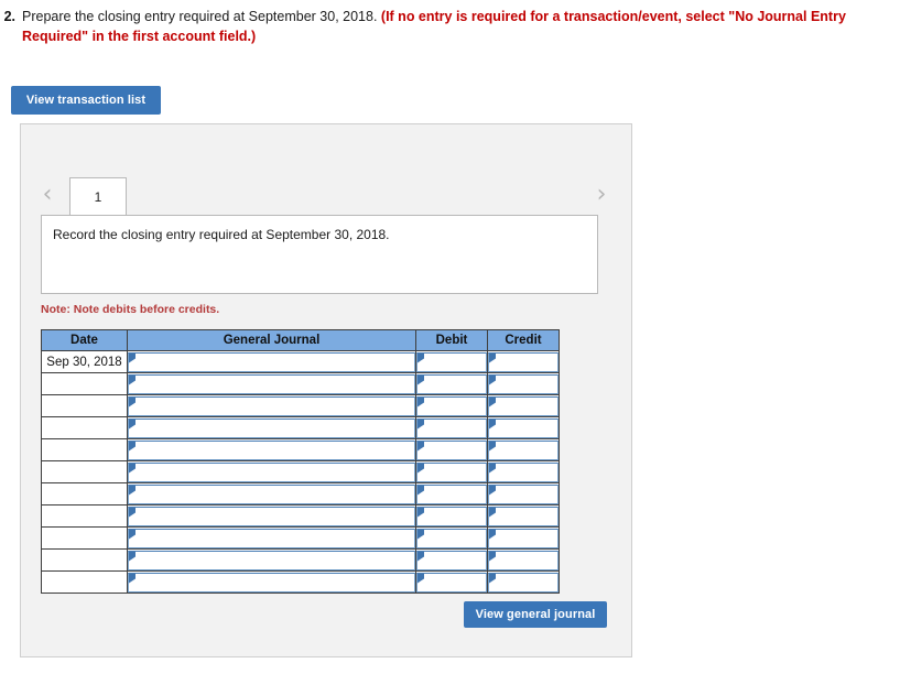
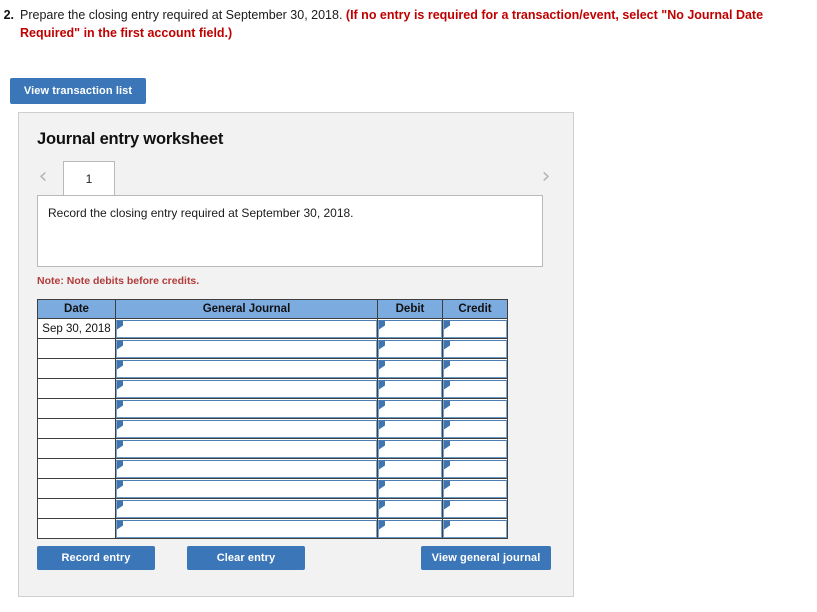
  2.
- Prepare the closing entry required at September 30, 2018. (If no entry is required for a transaction/event, select "No Journal Entry Required" in the first account field.)
+ Prepare the closing entry required at September 30, 2018. (If no entry is required for a transaction/event, select "No Journal Date Required" in the first account field.)
  View transaction list
+ Journal entry worksheet
  ‹
  1
  ›
  Record the closing entry required at September 30, 2018.
  Note: Note debits before credits.
  Date	General Journal	Debit	Credit
  Sep 30, 2018
+ Record entry
+ Clear entry
  View general journal
